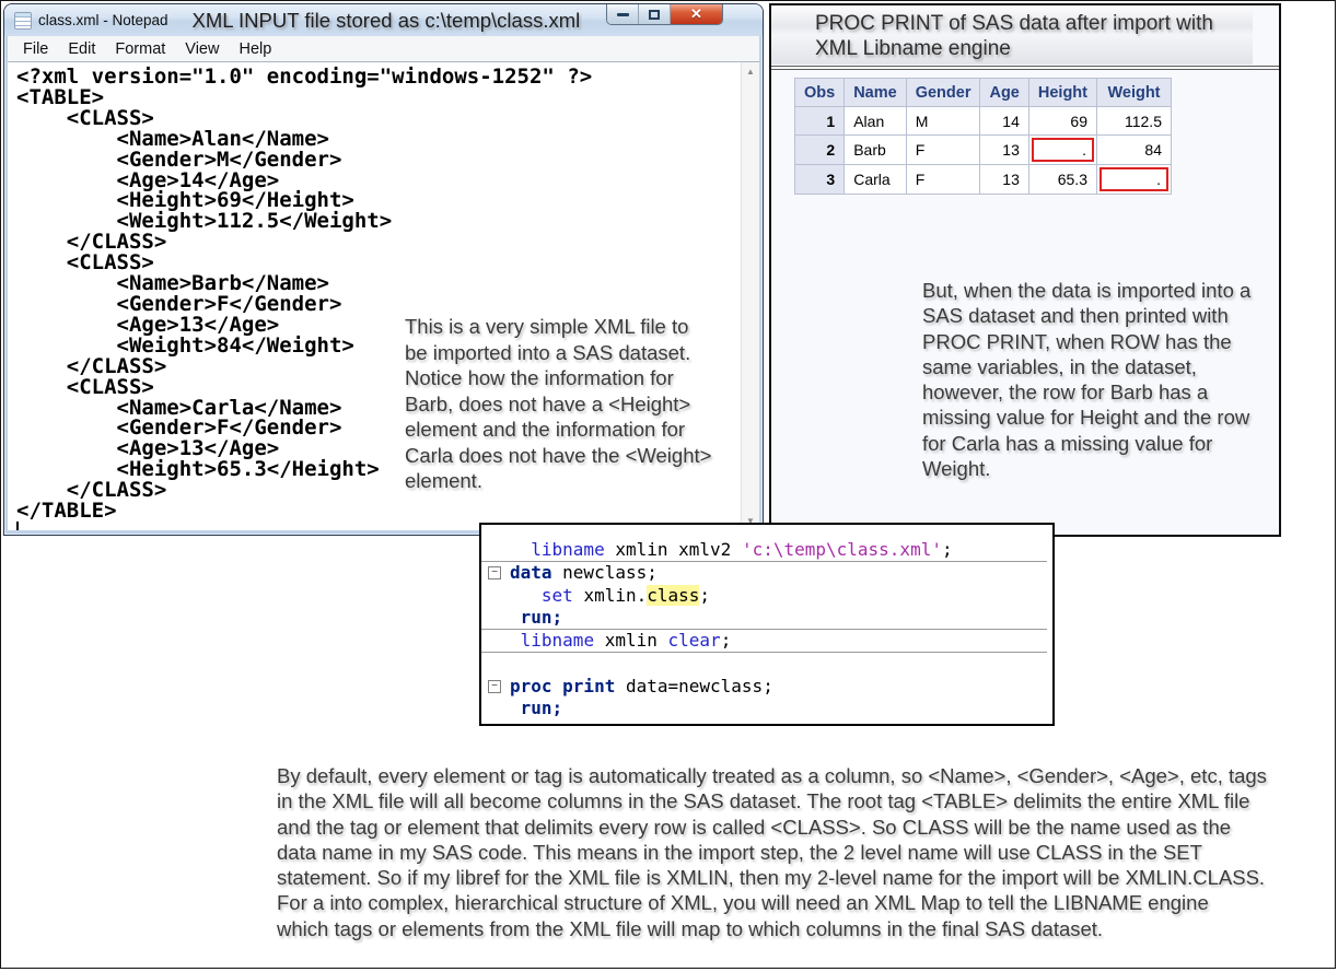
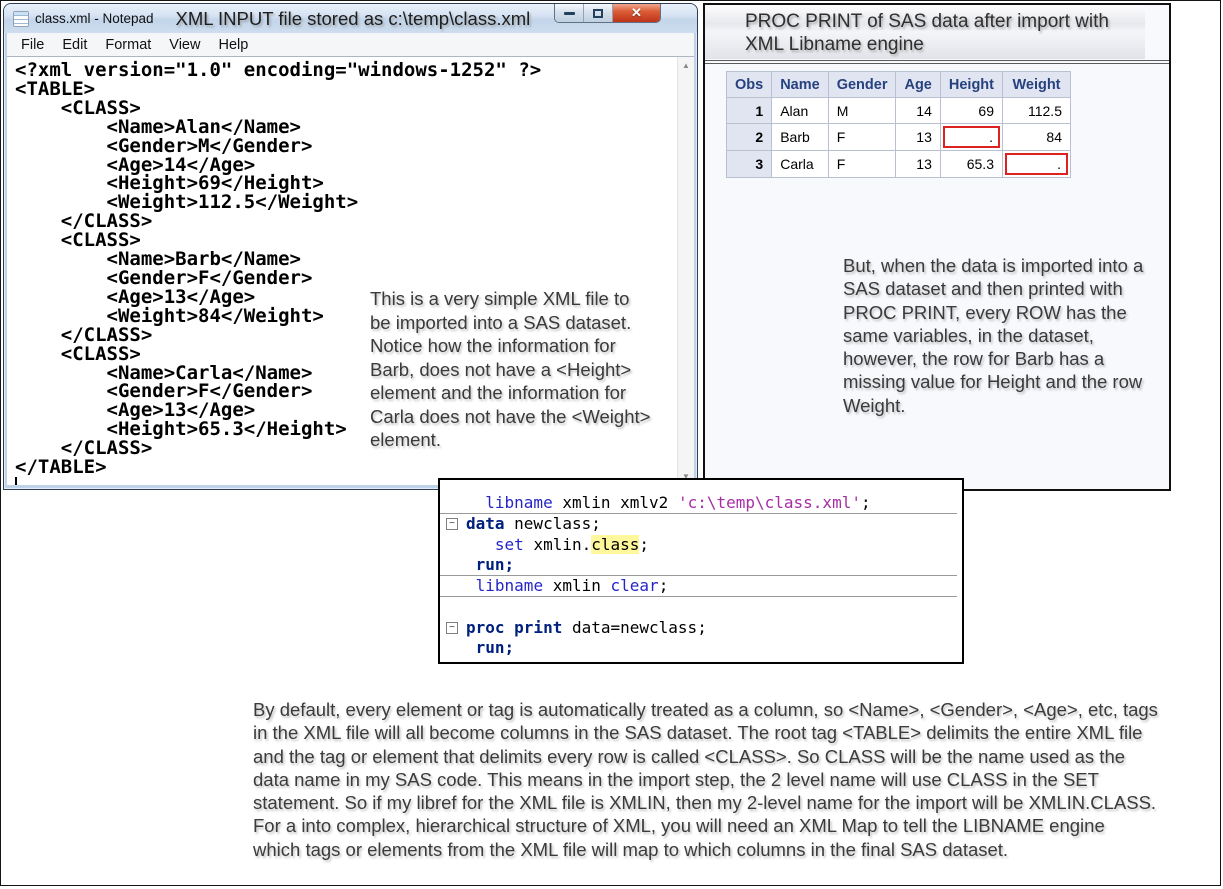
  class.xml - Notepad
  XML INPUT file stored as c:\temp\class.xml
  ✕
  File
  Edit
  Format
  View
  Help
  <?xml version="1.0" encoding="windows-1252" ?>
  <TABLE>
  <CLASS>
  <Name>Alan</Name>
  <Gender>M</Gender>
  <Age>14</Age>
  <Height>69</Height>
  <Weight>112.5</Weight>
  </CLASS>
  <CLASS>
  <Name>Barb</Name>
  <Gender>F</Gender>
  <Age>13</Age>
  <Weight>84</Weight>
  </CLASS>
  <CLASS>
  <Name>Carla</Name>
  <Gender>F</Gender>
  <Age>13</Age>
  <Height>65.3</Height>
  </CLASS>
  </TABLE>
  ▲
  ▼
  PROC PRINT of SAS data after import with XML Libname engine
  Obs	Name	Gender	Age	Height	Weight
  1	Alan	M	14	69	112.5
  2	Barb	F	13	.	84
  3	Carla	F	13	65.3	.
  But, when the data is imported into a
  SAS dataset and then printed with
- PROC PRINT, when ROW has the
+ PROC PRINT, every ROW has the
  same variables, in the dataset,
  however, the row for Barb has a
  missing value for Height and the row
- for Carla has a missing value for
  Weight.
  This is a very simple XML file to
  be imported into a SAS dataset.
  Notice how the information for
  Barb, does not have a <Height>
  element and the information for
  Carla does not have the <Weight>
  element.
  libname xmlin xmlv2 'c:\temp\class.xml';
  −
  data newclass;
  set xmlin.class;
  run;
  libname xmlin clear;
  −
  proc print data=newclass;
  run;
  By default, every element or tag is automatically treated as a column, so <Name>, <Gender>, <Age>, etc, tags
  in the XML file will all become columns in the SAS dataset. The root tag <TABLE> delimits the entire XML file
  and the tag or element that delimits every row is called <CLASS>. So CLASS will be the name used as the
  data name in my SAS code. This means in the import step, the 2 level name will use CLASS in the SET
  statement. So if my libref for the XML file is XMLIN, then my 2-level name for the import will be XMLIN.CLASS.
  For a into complex, hierarchical structure of XML, you will need an XML Map to tell the LIBNAME engine
  which tags or elements from the XML file will map to which columns in the final SAS dataset.
